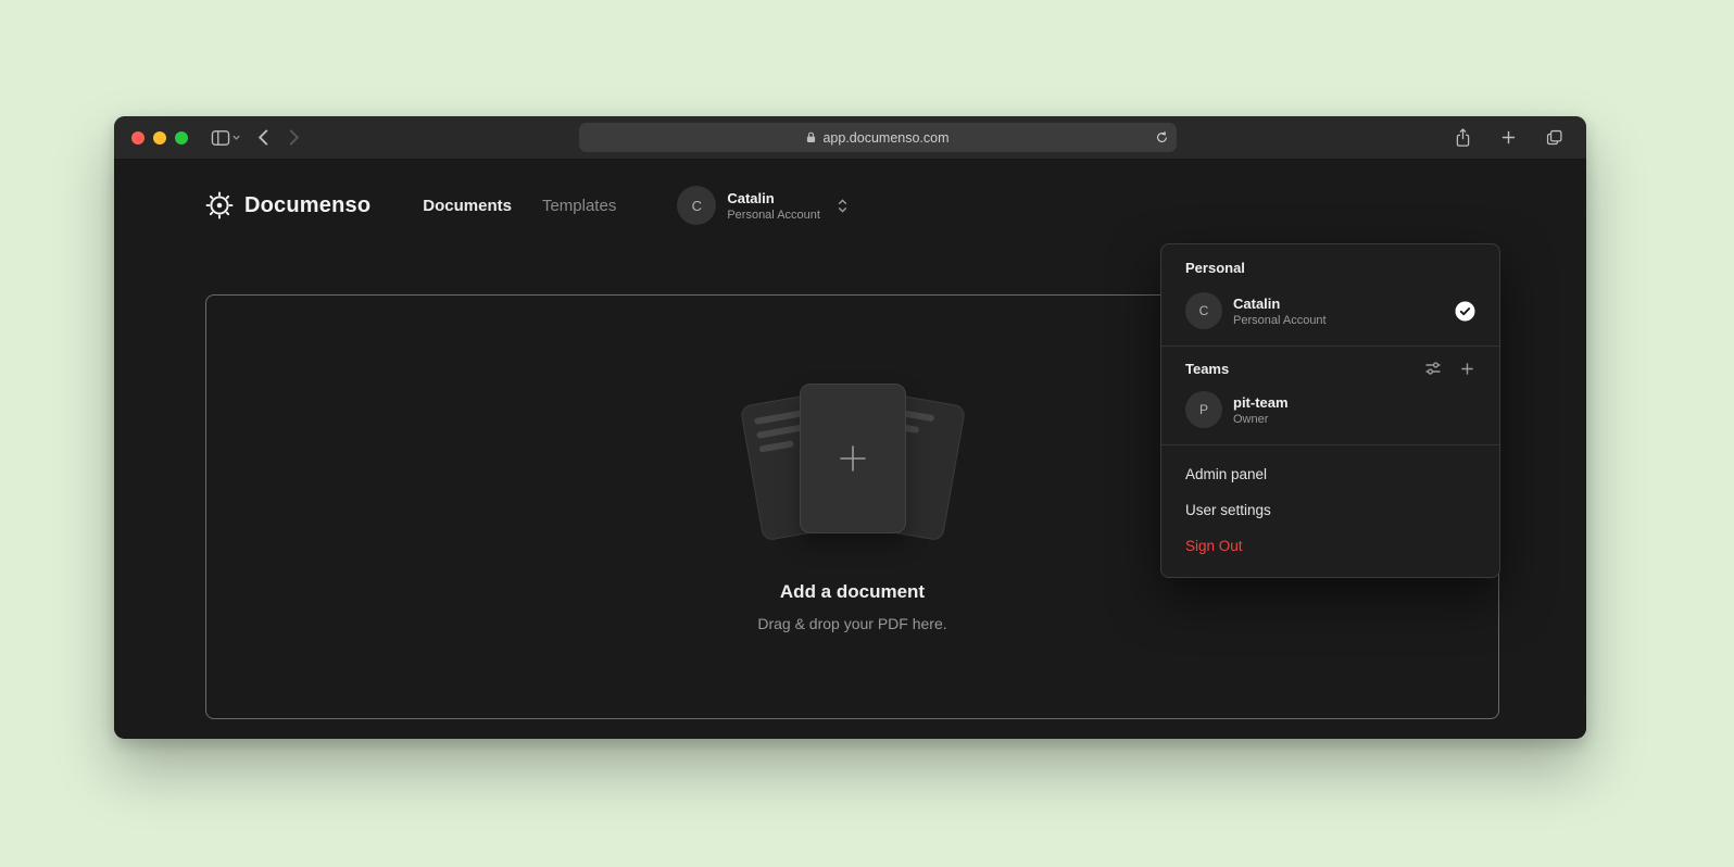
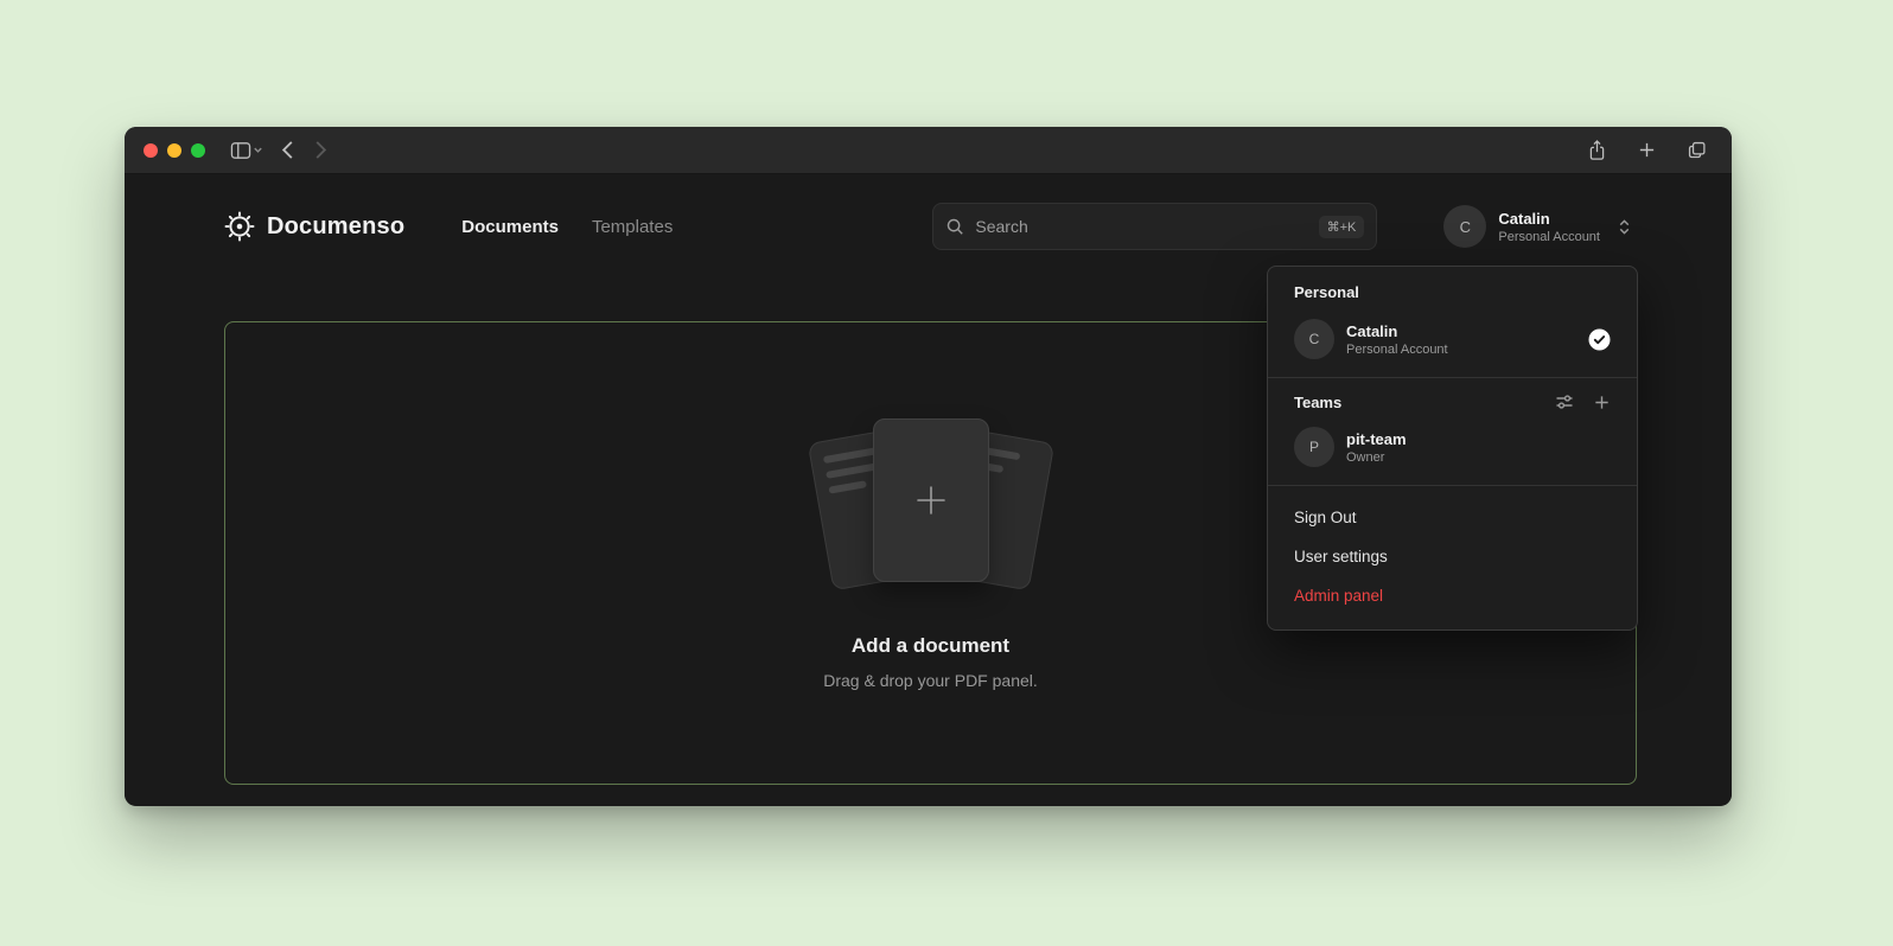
- app.documenso.com
  Documenso
  Documents
  Templates
+ Search
+ ⌘+K
  C
  Catalin
  Personal Account
  Add a document
- Drag & drop your PDF here.
+ Drag & drop your PDF panel.
  Personal
  C
  Catalin
  Personal Account
  Teams
  P
  pit-team
  Owner
- Admin panel
+ Sign Out
  User settings
- Sign Out
+ Admin panel
